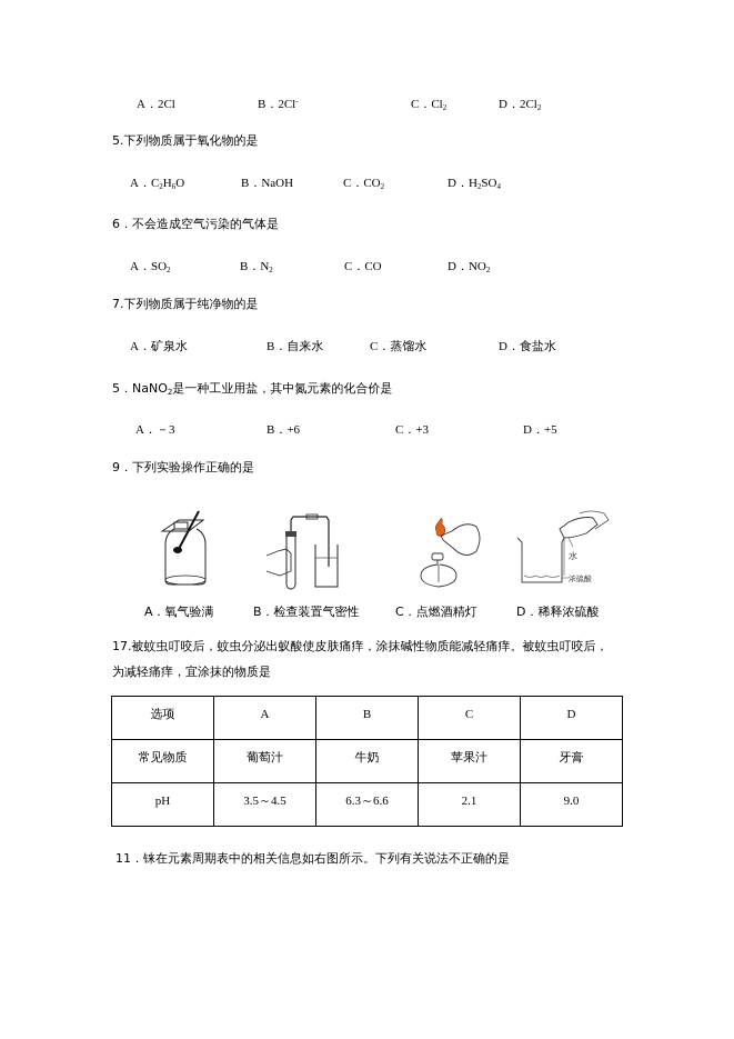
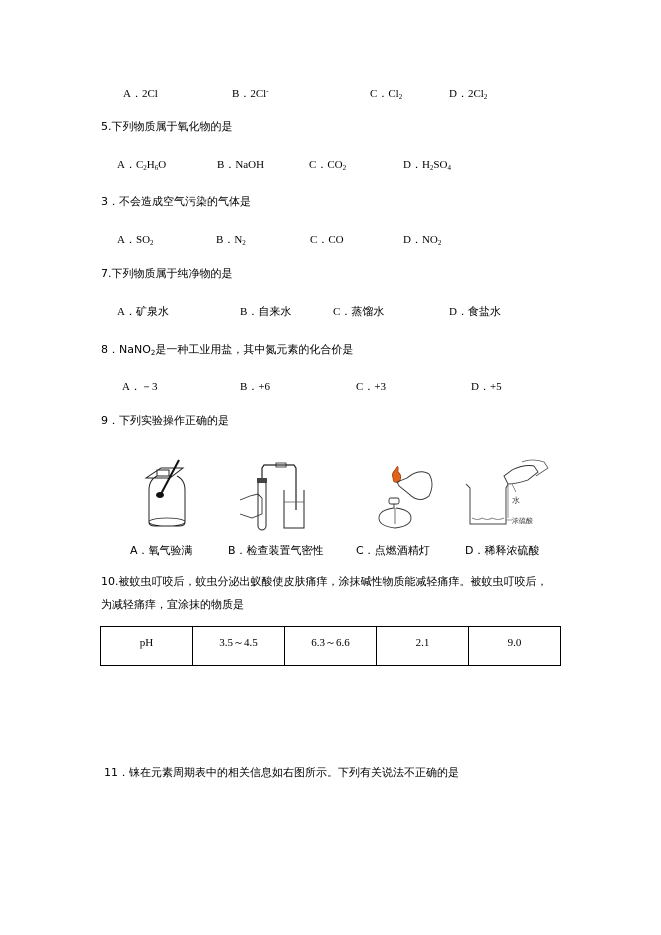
  A．2Cl
  B．2Cl-
  C．Cl2
  D．2Cl2
  5.下列物质属于氧化物的是
  A．C2H6O
  B．NaOH
  C．CO2
  D．H2SO4
- 6．不会造成空气污染的气体是
+ 3．不会造成空气污染的气体是
  A．SO2
  B．N2
  C．CO
  D．NO2
  7.下列物质属于纯净物的是
  A．矿泉水
  B．自来水
  C．蒸馏水
  D．食盐水
- 5．NaNO2是一种工业用盐，其中氮元素的化合价是
+ 8．NaNO2是一种工业用盐，其中氮元素的化合价是
  A．－3
  B．+6
  C．+3
  D．+5
  9．下列实验操作正确的是
  水
  浓硫酸
  A．氧气验满
  B．检查装置气密性
  C．点燃酒精灯
  D．稀释浓硫酸
- 17.被蚊虫叮咬后，蚊虫分泌出蚁酸使皮肤痛痒，涂抹碱性物质能减轻痛痒。被蚊虫叮咬后，
+ 10.被蚊虫叮咬后，蚊虫分泌出蚁酸使皮肤痛痒，涂抹碱性物质能减轻痛痒。被蚊虫叮咬后，
  为减轻痛痒，宜涂抹的物质是
- 选项	A	B	C	D
- 常见物质	葡萄汁	牛奶	苹果汁	牙膏
  pH	3.5～4.5	6.3～6.6	2.1	9.0
  11．铼在元素周期表中的相关信息如右图所示。下列有关说法不正确的是
